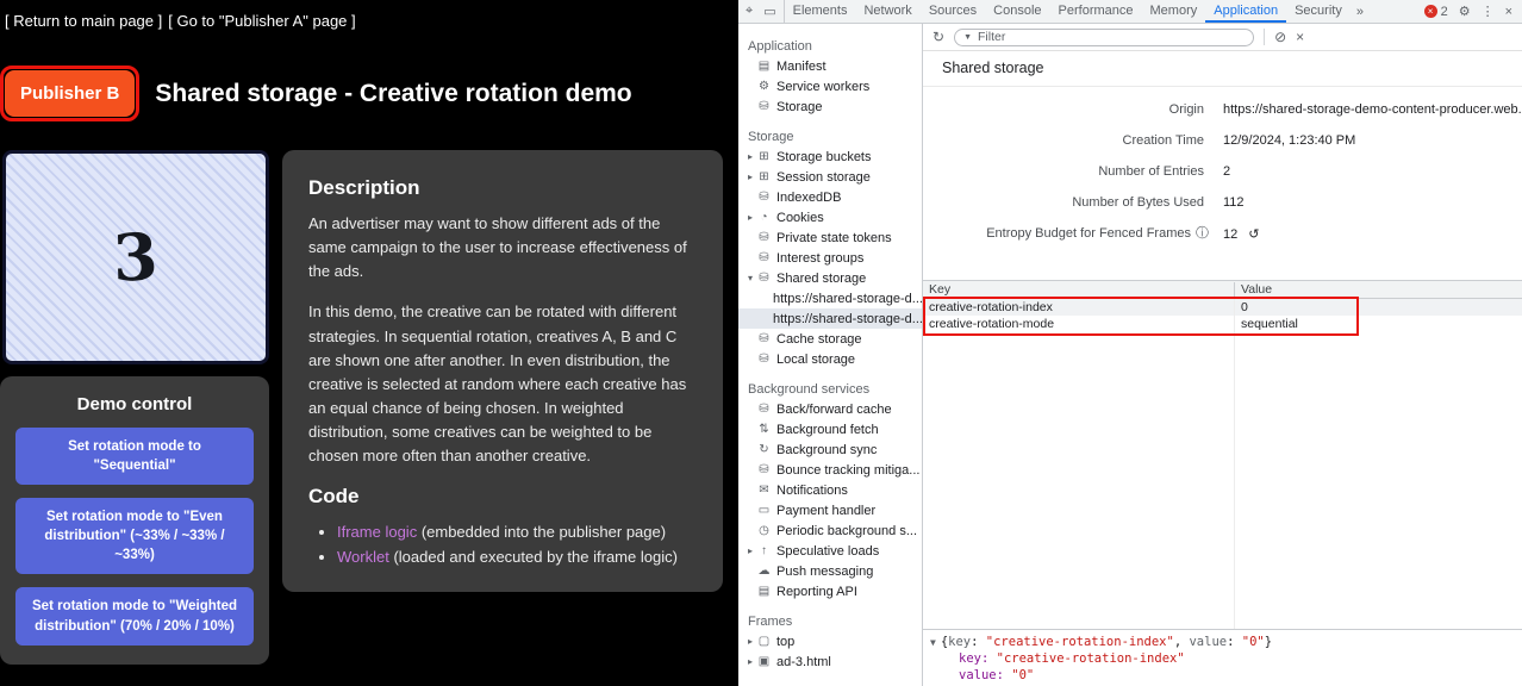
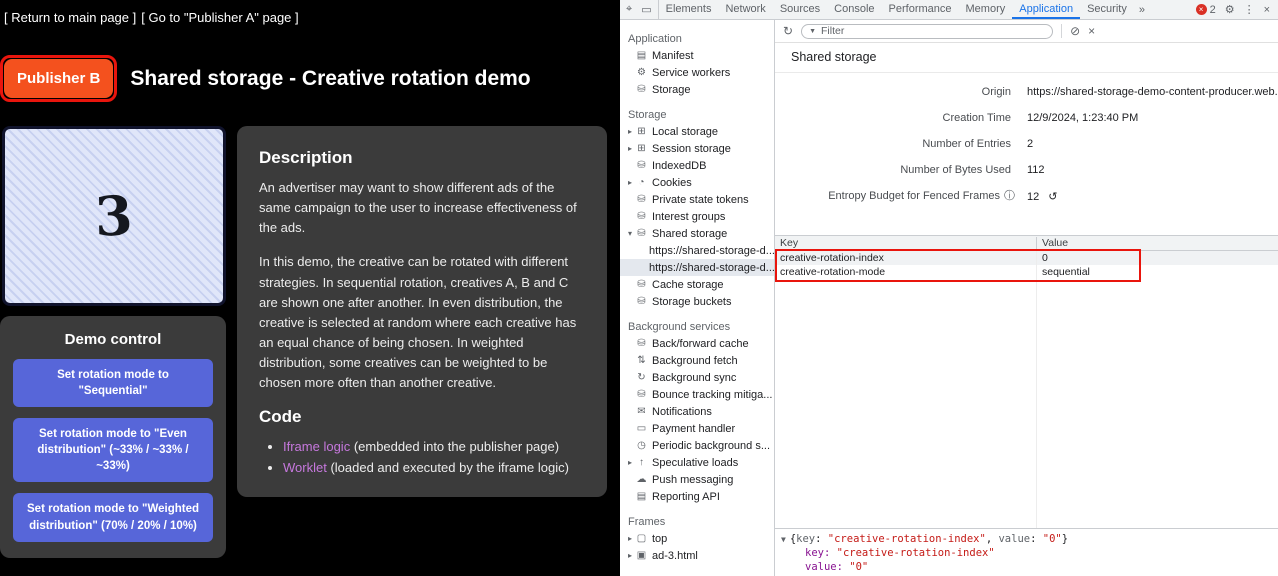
  [ Return to main page ]
  [ Go to "Publisher A" page ]
  Publisher B
  Shared storage - Creative rotation demo
  Demo control
  Set rotation mode to "Sequential"
  Set rotation mode to "Even distribution" (~33% / ~33% / ~33%)
  Set rotation mode to "Weighted distribution" (70% / 20% / 10%)
  Description
  An advertiser may want to show different ads of the same campaign to the user to increase effectiveness of the ads.
  In this demo, the creative can be rotated with different strategies. In sequential rotation, creatives A, B and C are shown one after another. In even distribution, the creative is selected at random where each creative has an equal chance of being chosen. In weighted distribution, some creatives can be weighted to be chosen more often than another creative.
  Code
  Iframe logic (embedded into the publisher page)
  Worklet (loaded and executed by the iframe logic)
  ⌖
  ▭
  Elements
  Network
  Sources
  Console
  Performance
  Memory
  Application
  Security
  »
  ×
  2
  ⚙
  ⋮
  ×
  Application
  ▤
  Manifest
  ⚙
  Service workers
  ⛁
  Storage
  Storage
  ▸
  ⊞
- Storage buckets
+ Local storage
  ▸
  ⊞
  Session storage
  ⛁
  IndexedDB
  ▸
  ◔
  Cookies
  ⛁
  Private state tokens
  ⛁
  Interest groups
  ▾
  ⛁
  Shared storage
  https://shared-storage-d...
  https://shared-storage-d...
  ⛁
  Cache storage
  ⛁
- Local storage
+ Storage buckets
  Background services
  ⛁
  Back/forward cache
  ⇅
  Background fetch
  ↻
  Background sync
  ⛁
  Bounce tracking mitiga...
  ✉
  Notifications
  ▭
  Payment handler
  ◷
  Periodic background s...
  ▸
  ↑
  Speculative loads
  ☁
  Push messaging
  ▤
  Reporting API
  Frames
  ▸
  ▢
  top
  ▸
  ▣
  ad-3.html
  ↻
  Filter
  ⊘
  ×
  Shared storage
  Origin
  https://shared-storage-demo-content-producer.web.
  Creation Time
  12/9/2024, 1:23:40 PM
  Number of Entries
  2
  Number of Bytes Used
  112
  Entropy Budget for Fenced Frames ⓘ
  12 ↺
  Key
  Value
  creative-rotation-index
  0
  creative-rotation-mode
  sequential
  ▼ {key: "creative-rotation-index", value: "0"}
  key: "creative-rotation-index"
  value: "0"
